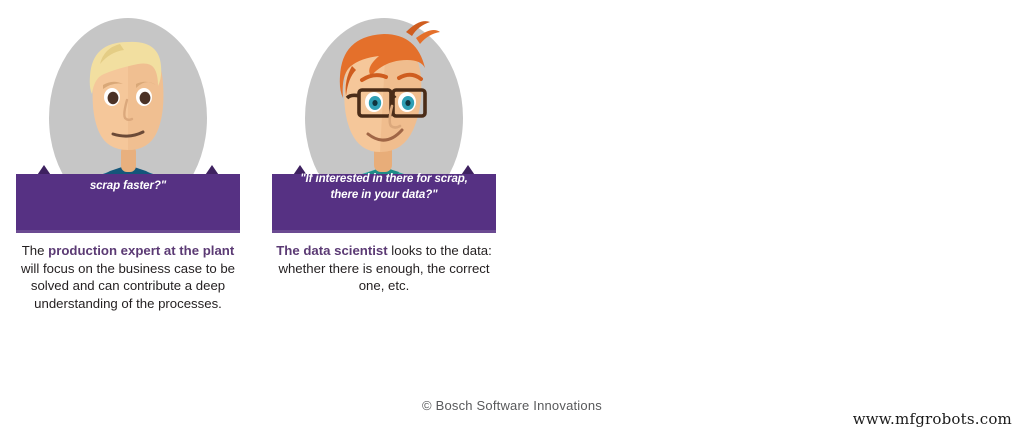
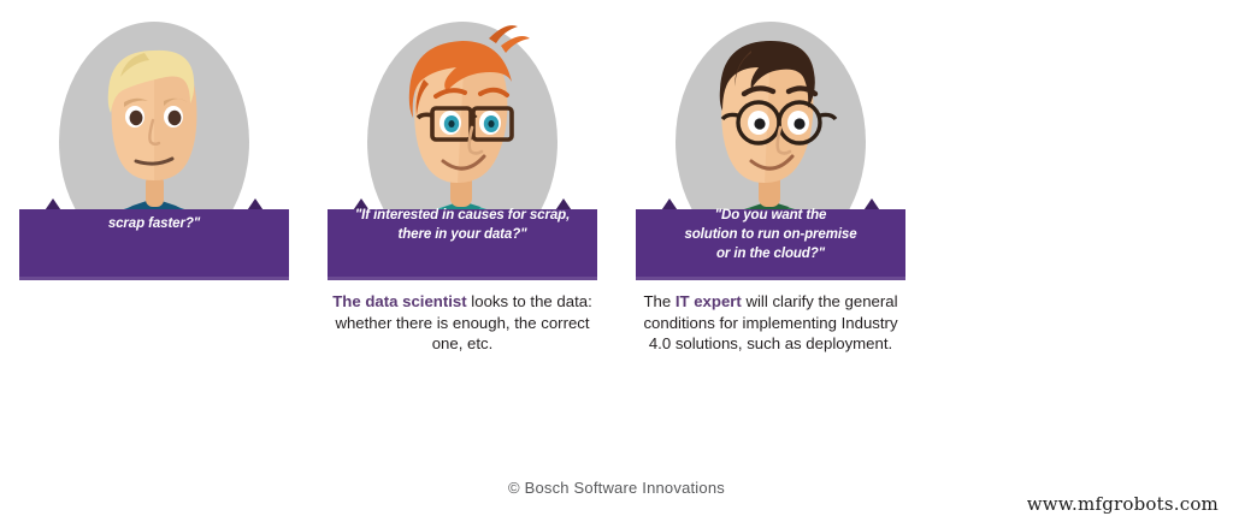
  scrap faster?"
- The production expert at the plant will focus on the business case to be solved and can contribute a deep understanding of the processes.
- "If interested in there for scrap,
+ "If interested in causes for scrap,
  there in your data?"
  The data scientist looks to the data: whether there is enough, the correct one, etc.
+ "Do you want the
+ solution to run on-premise
+ or in the cloud?"
+ The IT expert will clarify the general conditions for implementing Industry 4.0 solutions, such as deployment.
  © Bosch Software Innovations
  www.mfgrobots.com
